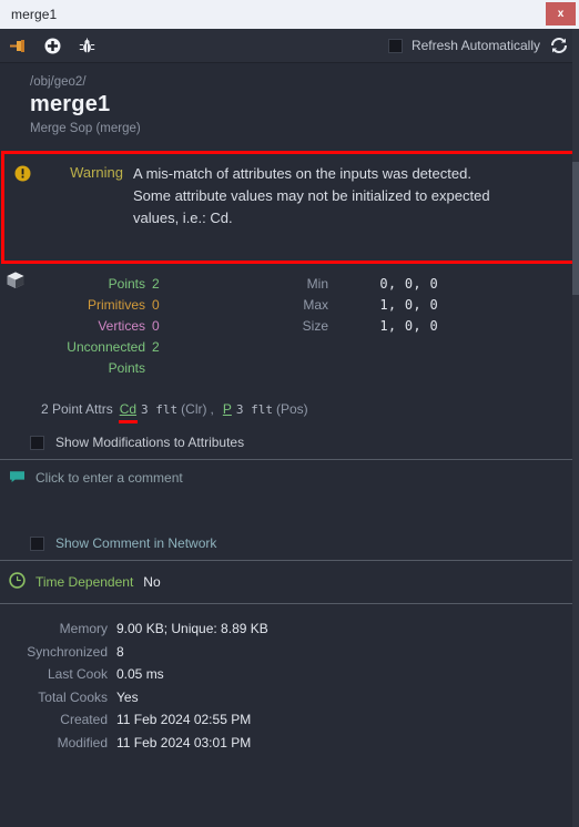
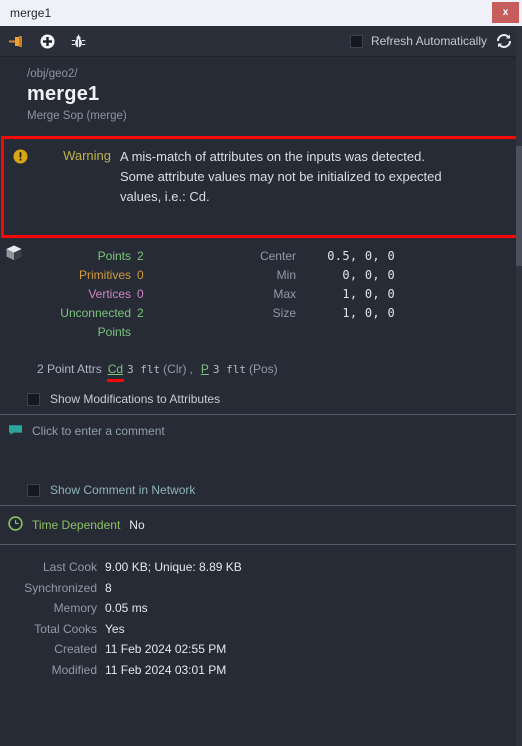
  merge1
  x
  Refresh Automatically
  /obj/geo2/
  merge1
  Merge Sop (merge)
  Warning
  A mis-match of attributes on the inputs was detected. Some attribute values may not be initialized to expected values, i.e.: Cd.
  Points
  2
  Primitives
  0
  Vertices
  0
  Unconnected Points
  2
+ Center
+ 0.5, 0, 0
  Min
  0, 0, 0
  Max
  1, 0, 0
  Size
  1, 0, 0
  2 Point Attrs
  Cd
  3 flt
  (Clr)
  ,
  P
  3 flt
  (Pos)
  Show Modifications to Attributes
  Click to enter a comment
  Show Comment in Network
  Time Dependent
  No
- Memory
+ Last Cook
  9.00 KB; Unique: 8.89 KB
  Synchronized
  8
- Last Cook
+ Memory
  0.05 ms
  Total Cooks
  Yes
  Created
  11 Feb 2024 02:55 PM
  Modified
  11 Feb 2024 03:01 PM
